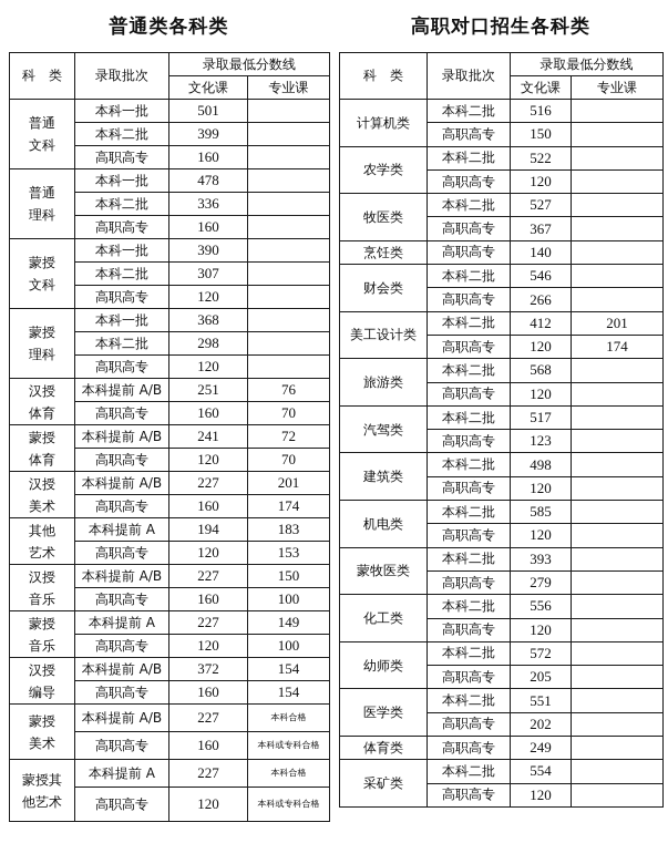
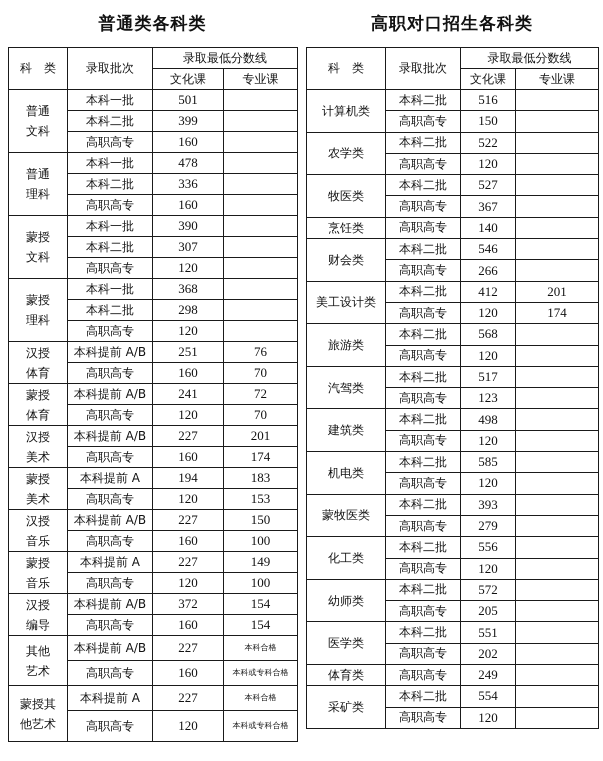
  普通类各科类
  科 类	录取批次	录取最低分数线
  文化课	专业课
  普通 文科	本科一批	501
  本科二批	399
  高职高专	160
  普通 理科	本科一批	478
  本科二批	336
  高职高专	160
  蒙授 文科	本科一批	390
  本科二批	307
  高职高专	120
  蒙授 理科	本科一批	368
  本科二批	298
  高职高专	120
  汉授 体育	本科提前 A/B	251	76
  高职高专	160	70
  蒙授 体育	本科提前 A/B	241	72
  高职高专	120	70
  汉授 美术	本科提前 A/B	227	201
  高职高专	160	174
- 其他 艺术	本科提前 A	194	183
+ 蒙授 美术	本科提前 A	194	183
  高职高专	120	153
  汉授 音乐	本科提前 A/B	227	150
  高职高专	160	100
  蒙授 音乐	本科提前 A	227	149
  高职高专	120	100
  汉授 编导	本科提前 A/B	372	154
  高职高专	160	154
- 蒙授 美术	本科提前 A/B	227	本科合格
+ 其他 艺术	本科提前 A/B	227	本科合格
  高职高专	160	本科或专科合格
  蒙授其 他艺术	本科提前 A	227	本科合格
  高职高专	120	本科或专科合格
  高职对口招生各科类
  科 类	录取批次	录取最低分数线
  文化课	专业课
  计算机类	本科二批	516
  高职高专	150
  农学类	本科二批	522
  高职高专	120
  牧医类	本科二批	527
  高职高专	367
  烹饪类	高职高专	140
  财会类	本科二批	546
  高职高专	266
  美工设计类	本科二批	412	201
  高职高专	120	174
  旅游类	本科二批	568
  高职高专	120
  汽驾类	本科二批	517
  高职高专	123
  建筑类	本科二批	498
  高职高专	120
  机电类	本科二批	585
  高职高专	120
  蒙牧医类	本科二批	393
  高职高专	279
  化工类	本科二批	556
  高职高专	120
  幼师类	本科二批	572
  高职高专	205
  医学类	本科二批	551
  高职高专	202
  体育类	高职高专	249
  采矿类	本科二批	554
  高职高专	120
